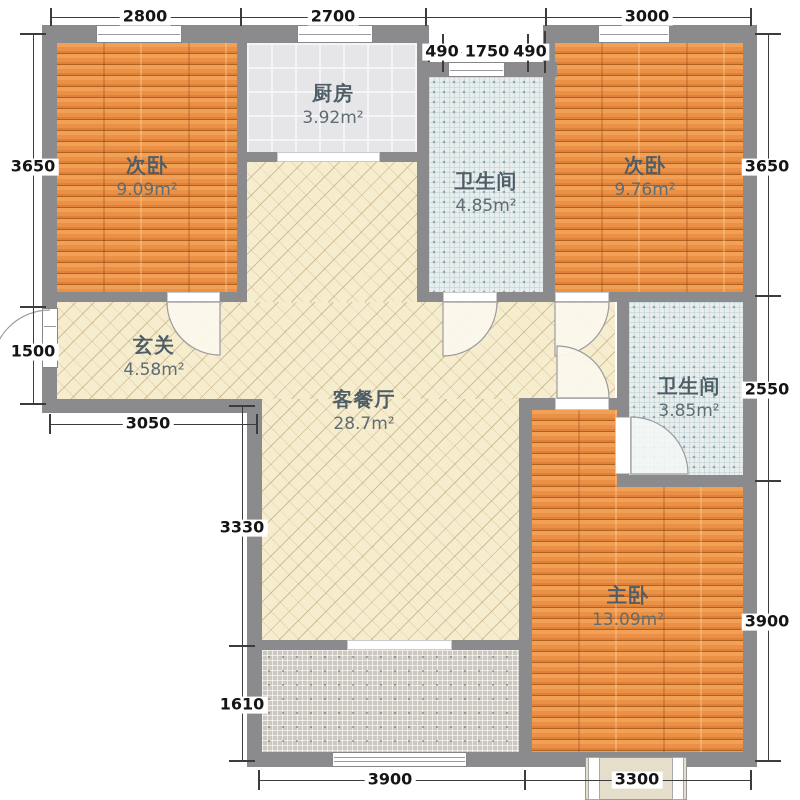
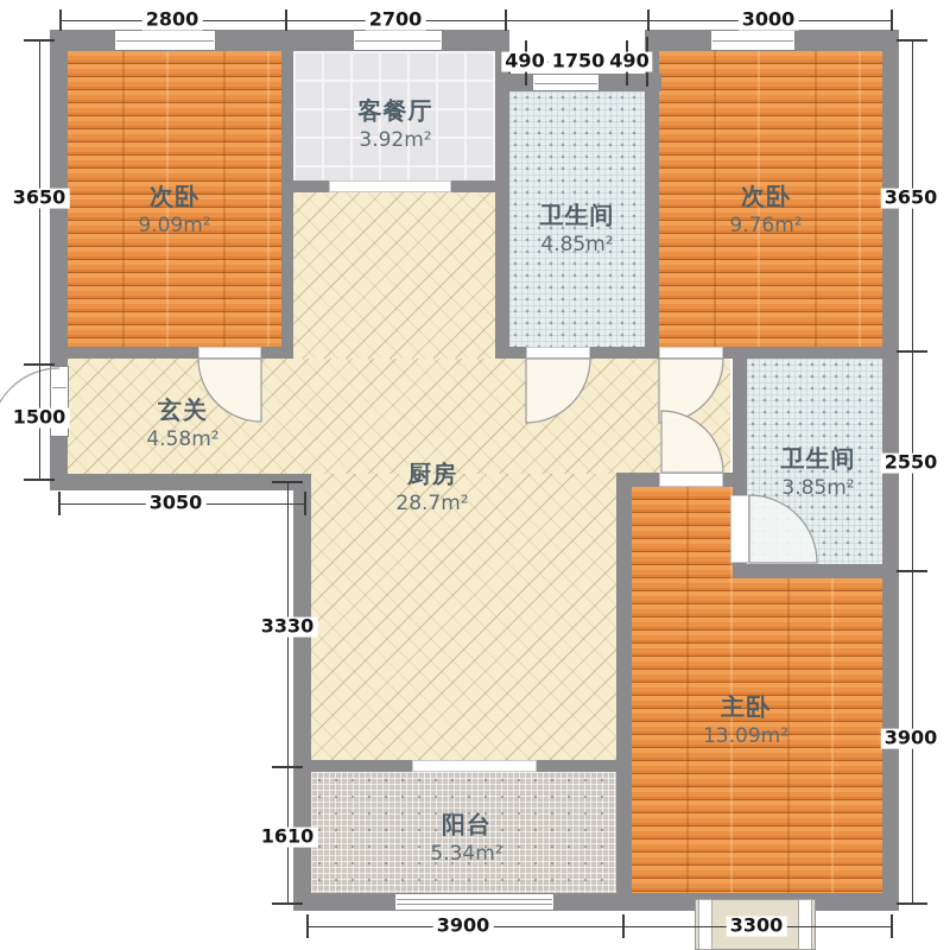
  2800
  2700
  3000
  490
  1750
  490
  3650
  1500
  3050
  3330
  1610
  3650
  2550
  3900
  3900
  3300
  次卧
  9.09m²
- 厨房
+ 客餐厅
  3.92m²
  卫生间
  4.85m²
  次卧
  9.76m²
  玄关
  4.58m²
- 客餐厅
+ 厨房
  28.7m²
  卫生间
  3.85m²
  主卧
  13.09m²
+ 阳台
+ 5.34m²
